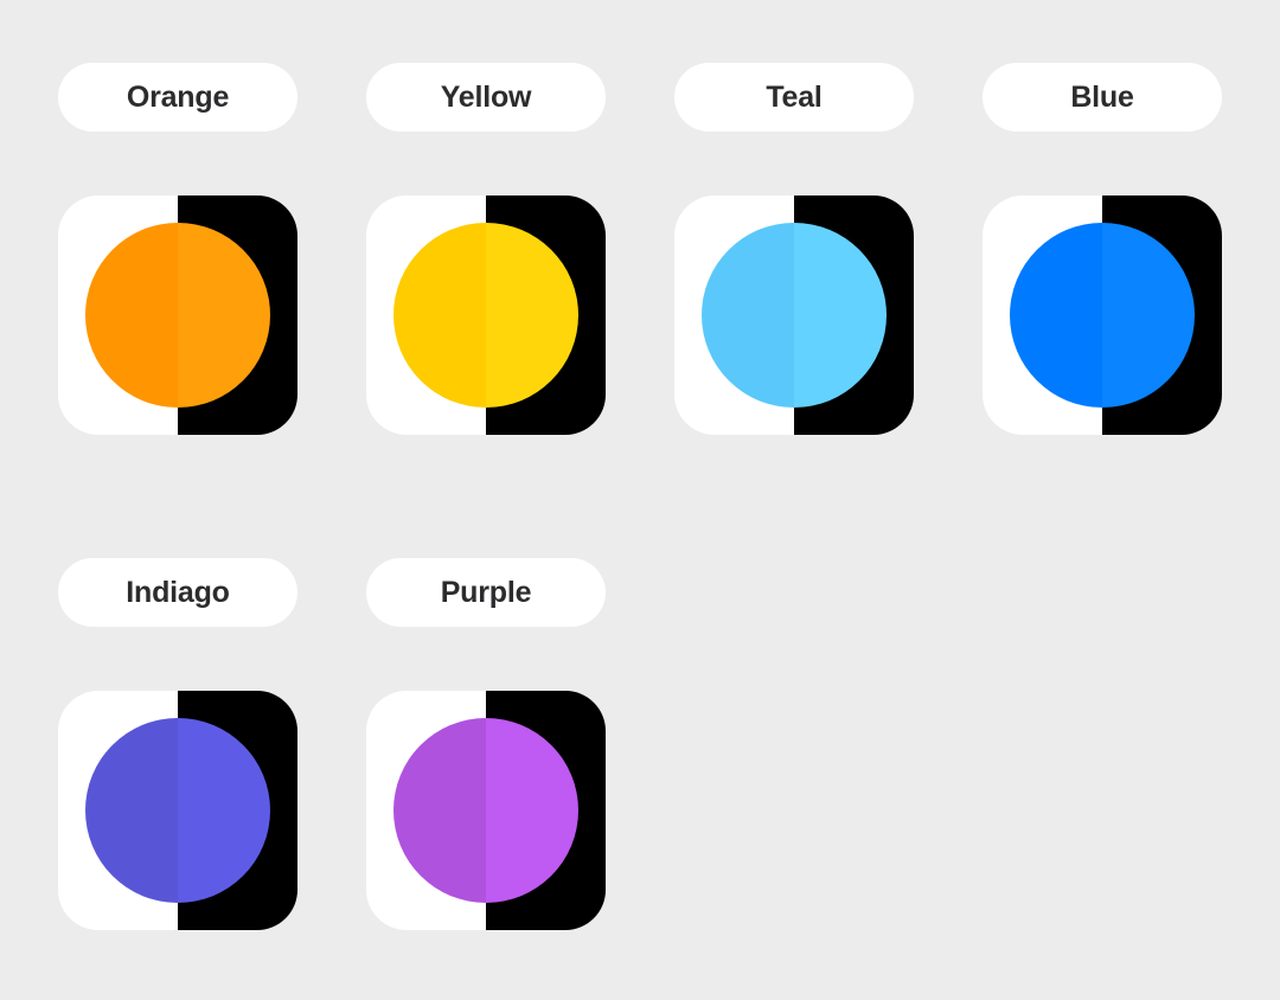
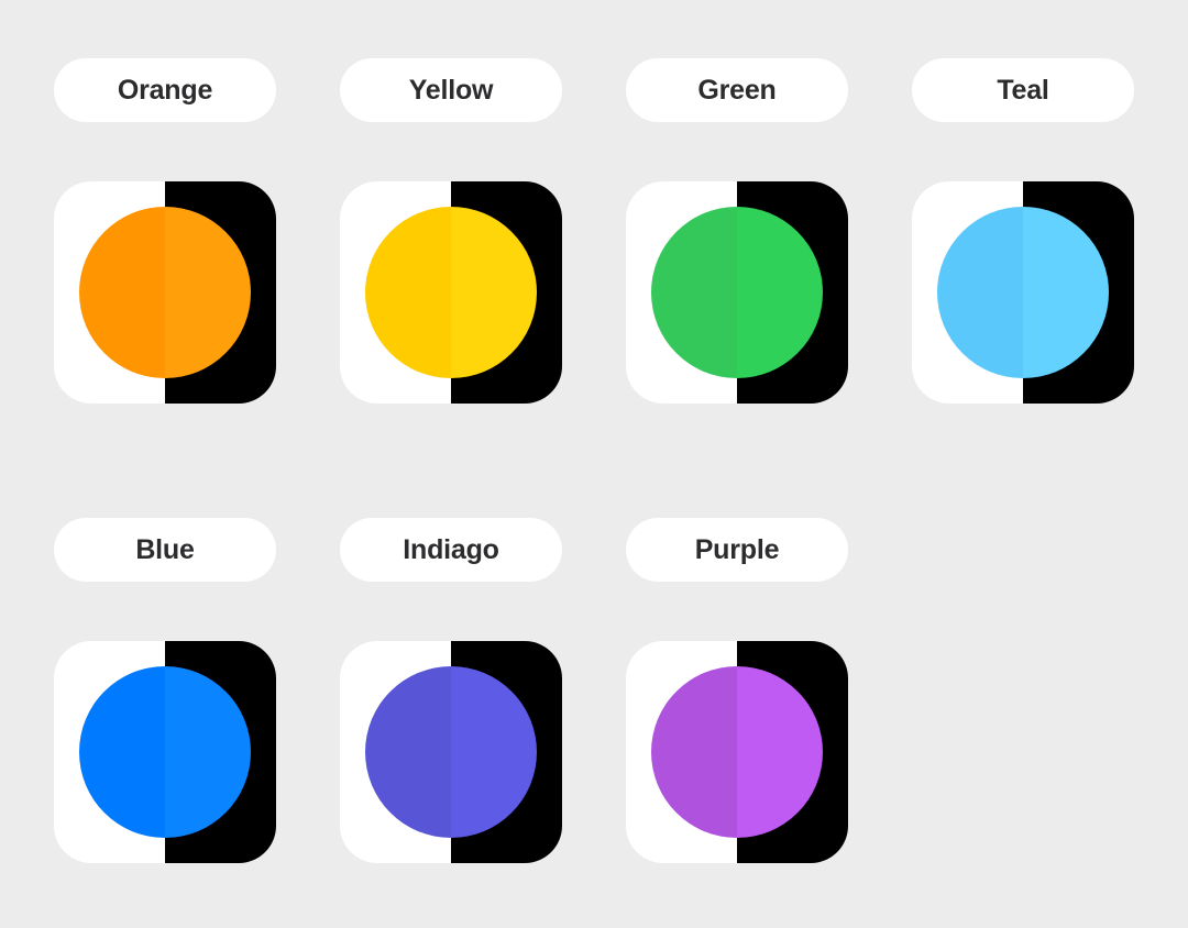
  Orange
  Yellow
+ Green
  Teal
  Blue
  Indiago
  Purple
